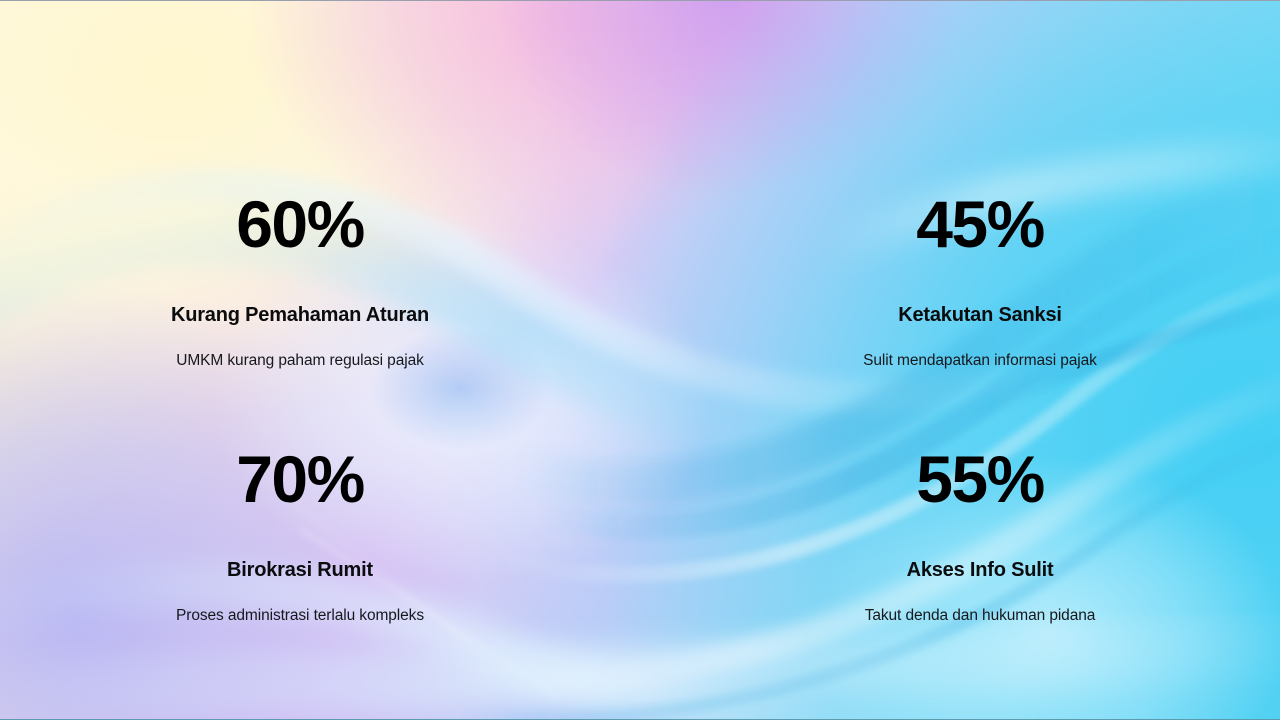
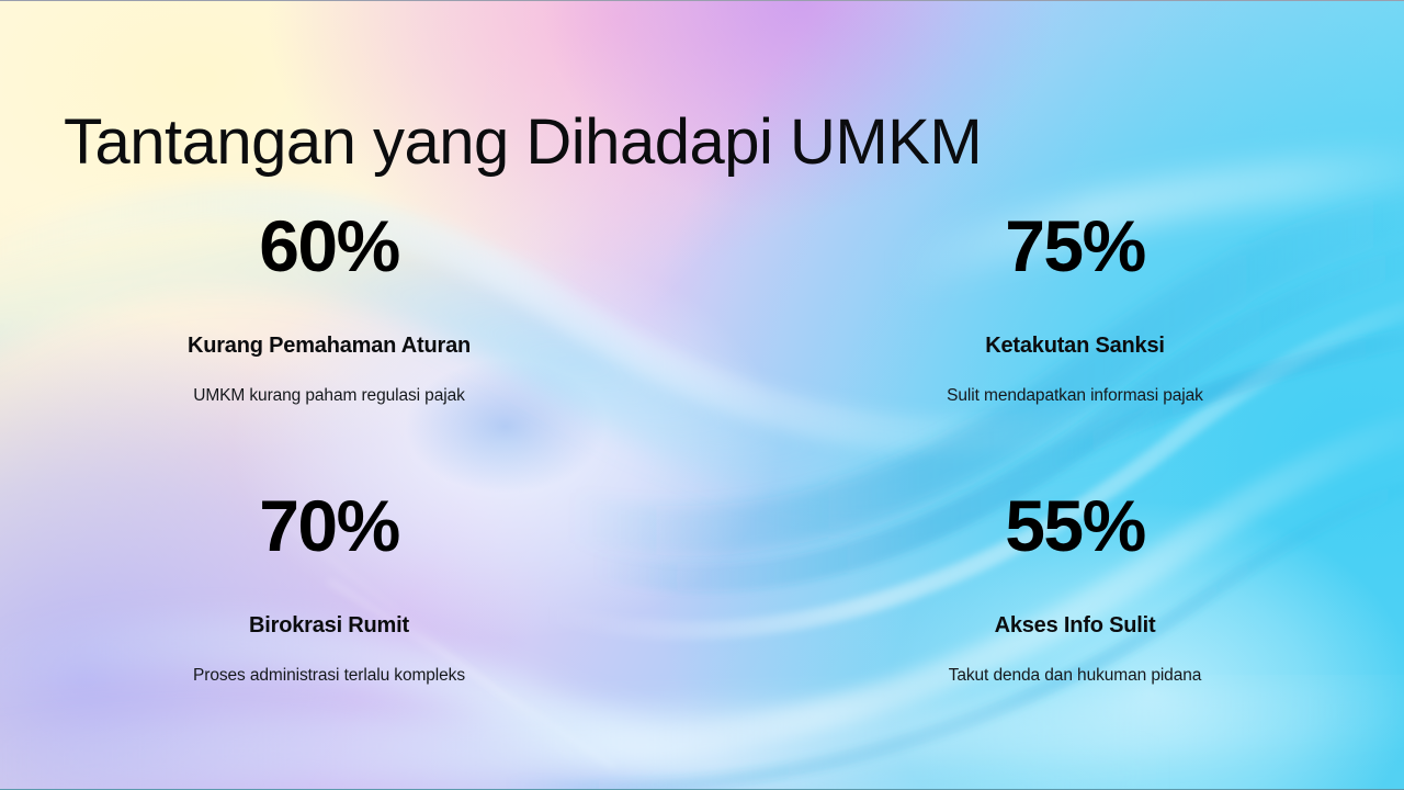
+ Tantangan yang Dihadapi UMKM
  60%
  Kurang Pemahaman Aturan
  UMKM kurang paham regulasi pajak
- 45%
+ 75%
  Ketakutan Sanksi
  Sulit mendapatkan informasi pajak
  70%
  Birokrasi Rumit
  Proses administrasi terlalu kompleks
  55%
  Akses Info Sulit
  Takut denda dan hukuman pidana
